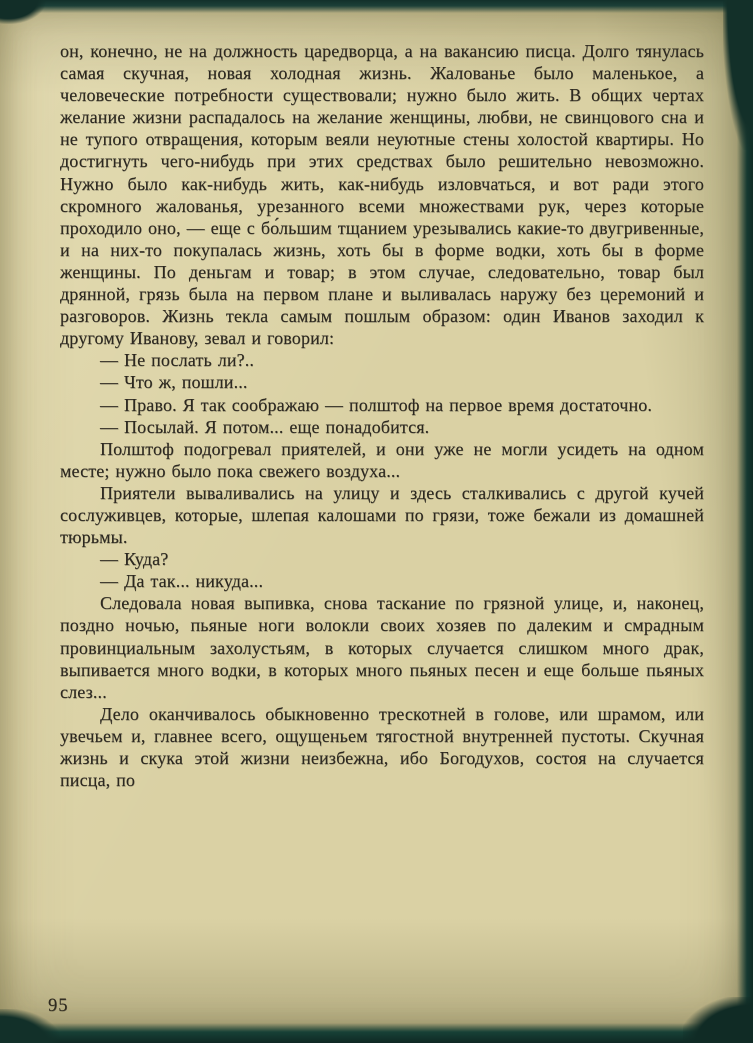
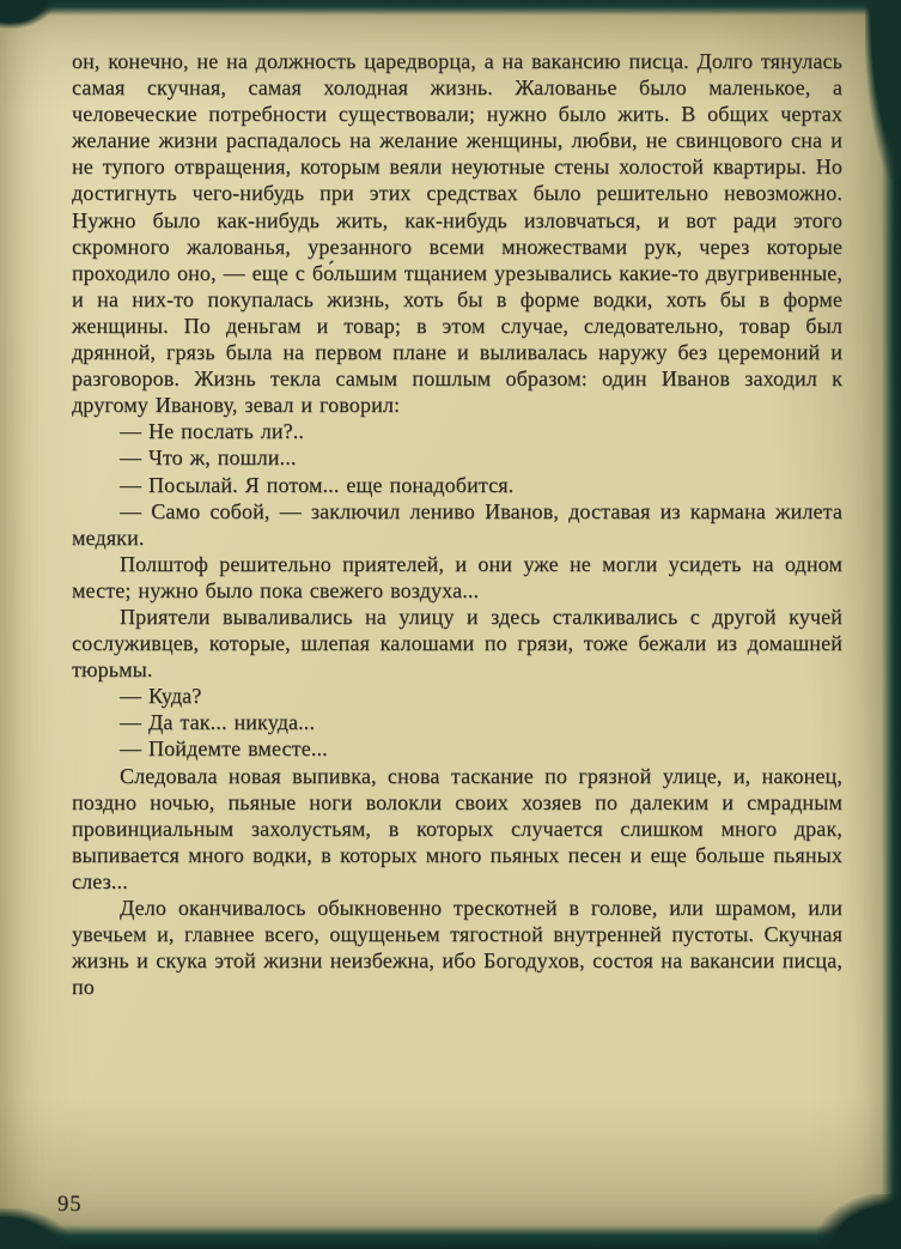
- он, конечно, не на должность царедворца, а на вакансию писца. Долго тянулась самая скучная, новая холодная жизнь. Жалованье было маленькое, а человеческие потребности существовали; нужно было жить. В общих чертах желание жизни распадалось на желание женщины, любви, не свинцового сна и не тупого отвращения, которым веяли неуютные стены холостой квартиры. Но достигнуть чего-нибудь при этих средствах было решительно невозможно. Нужно было как-нибудь жить, как-нибудь изловчаться, и вот ради этого скромного жалованья, урезанного всеми множествами рук, через которые проходило оно, — еще с бо́льшим тщанием урезывались какие-то двугривенные, и на них-то покупалась жизнь, хоть бы в форме водки, хоть бы в форме женщины. По деньгам и товар; в этом случае, следовательно, товар был дрянной, грязь была на первом плане и выливалась наружу без церемоний и разговоров. Жизнь текла самым пошлым образом: один Иванов заходил к другому Иванову, зевал и говорил:
+ он, конечно, не на должность царедворца, а на вакансию писца. Долго тянулась самая скучная, самая холодная жизнь. Жалованье было маленькое, а человеческие потребности существовали; нужно было жить. В общих чертах желание жизни распадалось на желание женщины, любви, не свинцового сна и не тупого отвращения, которым веяли неуютные стены холостой квартиры. Но достигнуть чего-нибудь при этих средствах было решительно невозможно. Нужно было как-нибудь жить, как-нибудь изловчаться, и вот ради этого скромного жалованья, урезанного всеми множествами рук, через которые проходило оно, — еще с бо́льшим тщанием урезывались какие-то двугривенные, и на них-то покупалась жизнь, хоть бы в форме водки, хоть бы в форме женщины. По деньгам и товар; в этом случае, следовательно, товар был дрянной, грязь была на первом плане и выливалась наружу без церемоний и разговоров. Жизнь текла самым пошлым образом: один Иванов заходил к другому Иванову, зевал и говорил:
  — Не послать ли?..
  — Что ж, пошли...
- — Право. Я так соображаю — полштоф на первое время достаточно.
  — Посылай. Я потом... еще понадобится.
+ — Само собой, — заключил лениво Иванов, доставая из кармана жилета медяки.
- Полштоф подогревал приятелей, и они уже не могли усидеть на одном месте; нужно было пока свежего воздуха...
+ Полштоф решительно приятелей, и они уже не могли усидеть на одном месте; нужно было пока свежего воздуха...
  Приятели вываливались на улицу и здесь сталкивались с другой кучей сослуживцев, которые, шлепая калошами по грязи, тоже бежали из домашней тюрьмы.
  — Куда?
  — Да так... никуда...
+ — Пойдемте вместе...
  Следовала новая выпивка, снова таскание по грязной улице, и, наконец, поздно ночью, пьяные ноги волокли своих хозяев по далеким и смрадным провинциальным захолустьям, в которых случается слишком много драк, выпивается много водки, в которых много пьяных песен и еще больше пьяных слез...
- Дело оканчивалось обыкновенно трескотней в голове, или шрамом, или увечьем и, главнее всего, ощущеньем тягостной внутренней пустоты. Скучная жизнь и скука этой жизни неизбежна, ибо Богодухов, состоя на случается писца, по
+ Дело оканчивалось обыкновенно трескотней в голове, или шрамом, или увечьем и, главнее всего, ощущеньем тягостной внутренней пустоты. Скучная жизнь и скука этой жизни неизбежна, ибо Богодухов, состоя на вакансии писца, по
  95
